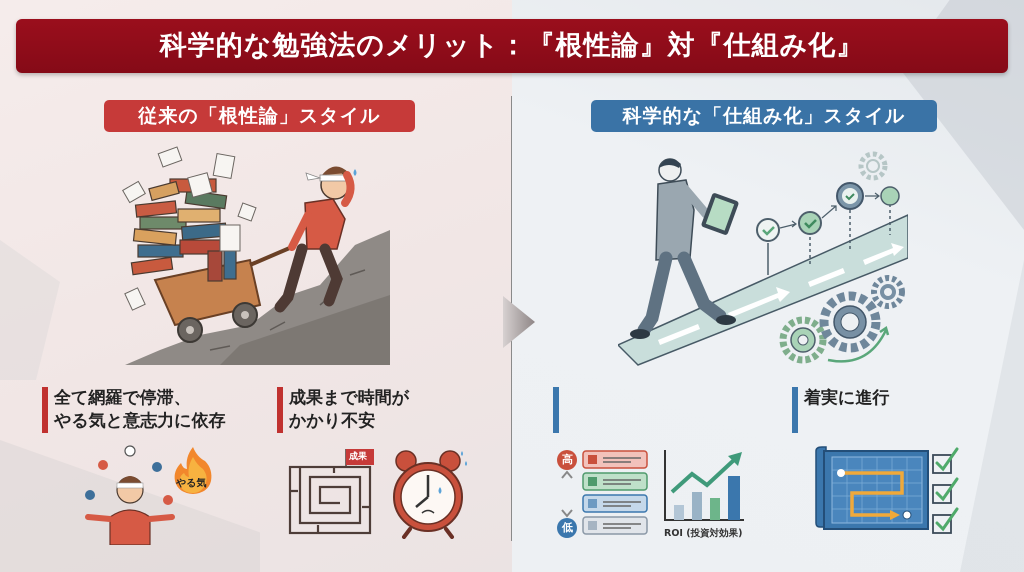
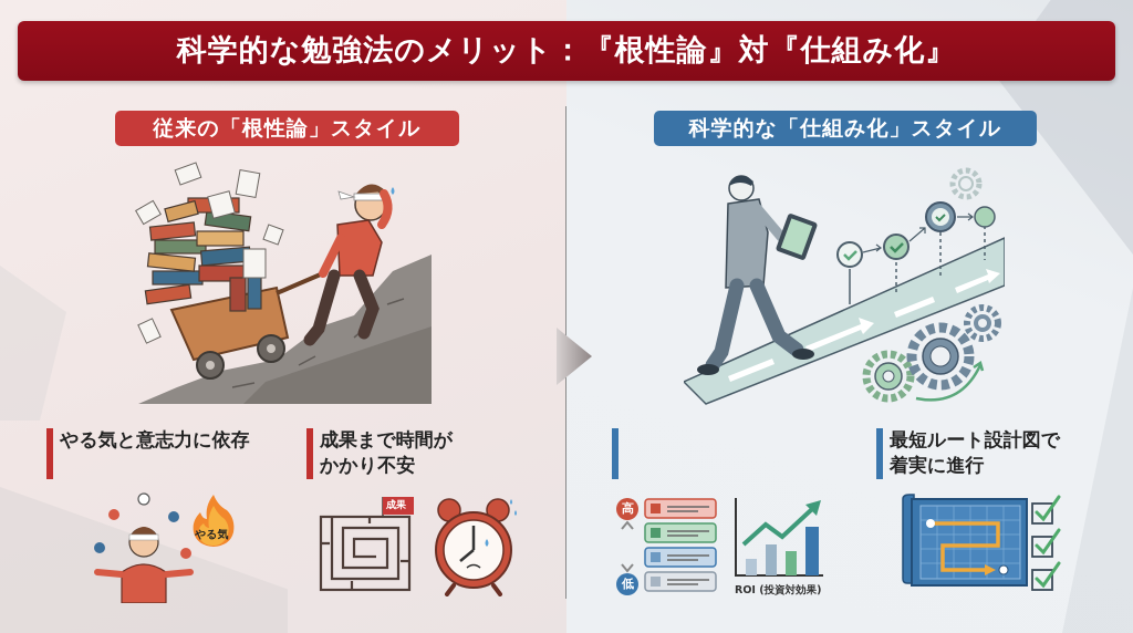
  科学的な勉強法のメリット：『根性論』対『仕組み化』
  従来の「根性論」スタイル
  科学的な「仕組み化」スタイル
- 全て網羅で停滞、
  やる気と意志力に依存
  成果まで時間が
  かかり不安
+ 最短ルート設計図で
  着実に進行
  やる気
  成果
  高
  低
  ROI (投資対効果)
